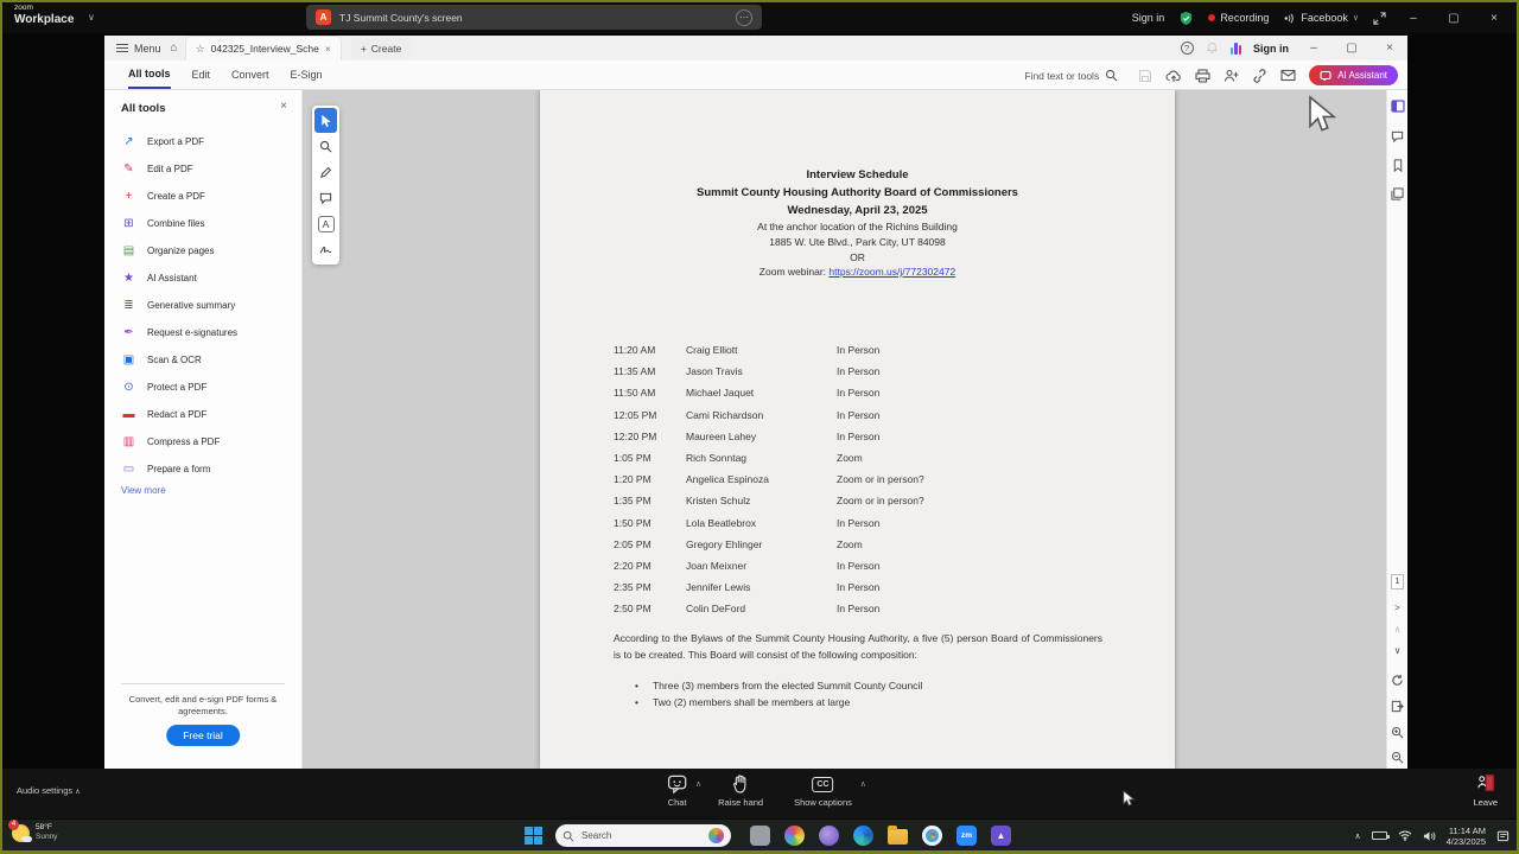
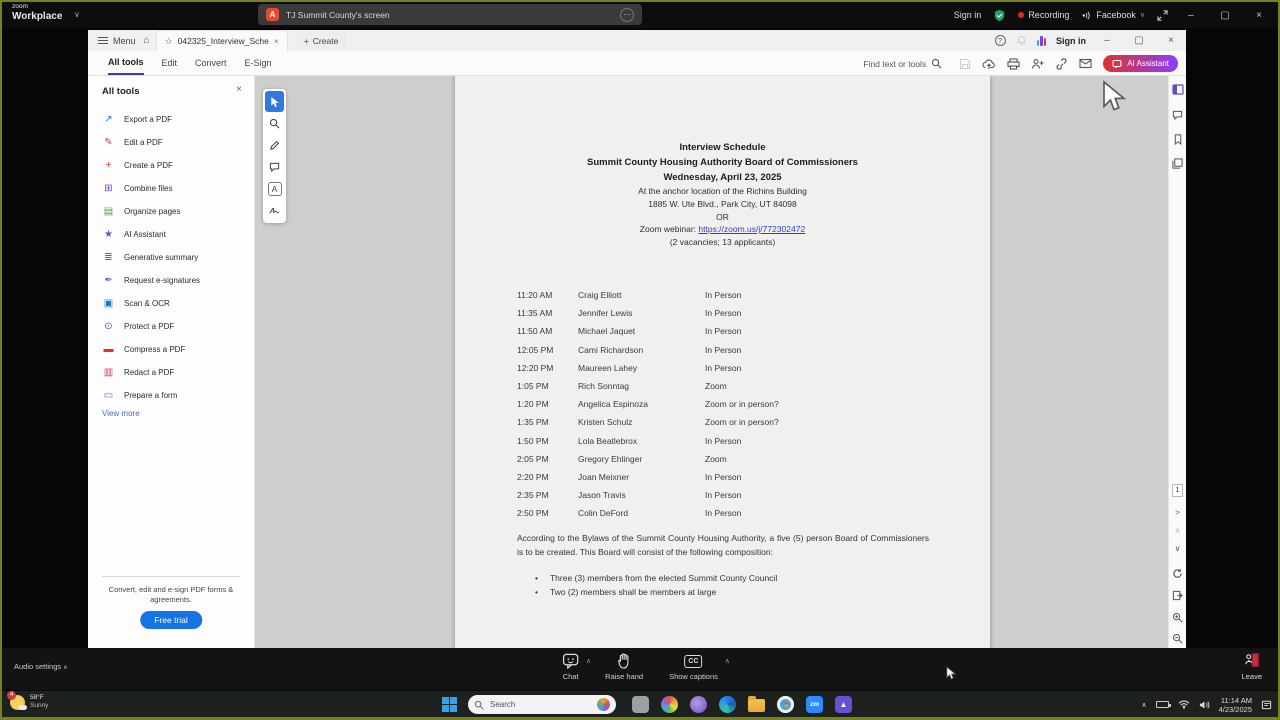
  Workplace
  ∨
  A
  TJ Summit County's screen
  ⋯
  Sign in
  Recording
  Facebook
  –
  ▢
  ×
  Menu
  ⌂
  ☆
  042325_Interview_Sche
  ×
  +
  Create
  ?
  Sign in
  –
  ▢
  ×
  All tools
  Edit
  Convert
  E-Sign
  Find text or tools
  AI Assistant
  All tools
  ×
  ↗
  Export a PDF
  ✎
  Edit a PDF
  +
  Create a PDF
  ⊞
  Combine files
  ▤
  Organize pages
  ★
  AI Assistant
  ≣
  Generative summary
  ✒
  Request e-signatures
  ▣
  Scan & OCR
  ⊙
  Protect a PDF
  ▬
- Redact a PDF
+ Compress a PDF
  ▥
- Compress a PDF
+ Redact a PDF
  ▭
  Prepare a form
  View more
  Convert, edit and e-sign PDF forms & agreements.
  Free trial
  A
  Interview Schedule
  Summit County Housing Authority Board of Commissioners
  Wednesday, April 23, 2025
  At the anchor location of the Richins Building
  1885 W. Ute Blvd., Park City, UT 84098
  OR
  Zoom webinar: https://zoom.us/j/772302472
+ (2 vacancies; 13 applicants)
  11:20 AM
  Craig Elliott
  In Person
  11:35 AM
- Jason Travis
+ Jennifer Lewis
  In Person
  11:50 AM
  Michael Jaquet
  In Person
  12:05 PM
  Cami Richardson
  In Person
  12:20 PM
  Maureen Lahey
  In Person
  1:05 PM
  Rich Sonntag
  Zoom
  1:20 PM
  Angelica Espinoza
  Zoom or in person?
  1:35 PM
  Kristen Schulz
  Zoom or in person?
  1:50 PM
  Lola Beatlebrox
  In Person
  2:05 PM
  Gregory Ehlinger
  Zoom
  2:20 PM
  Joan Meixner
  In Person
  2:35 PM
- Jennifer Lewis
+ Jason Travis
  In Person
  2:50 PM
  Colin DeFord
  In Person
  According to the Bylaws of the Summit County Housing Authority, a five (5) person Board of Commissioners is to be created. This Board will consist of the following composition:
  •
  Three (3) members from the elected Summit County Council
  •
  Two (2) members shall be members at large
  >
  ∧
  ∨
  Audio settings
  Chat
  Raise hand
  Show captions
  Leave
  Search
  ▲
  11:14 AM
  4/23/2025
